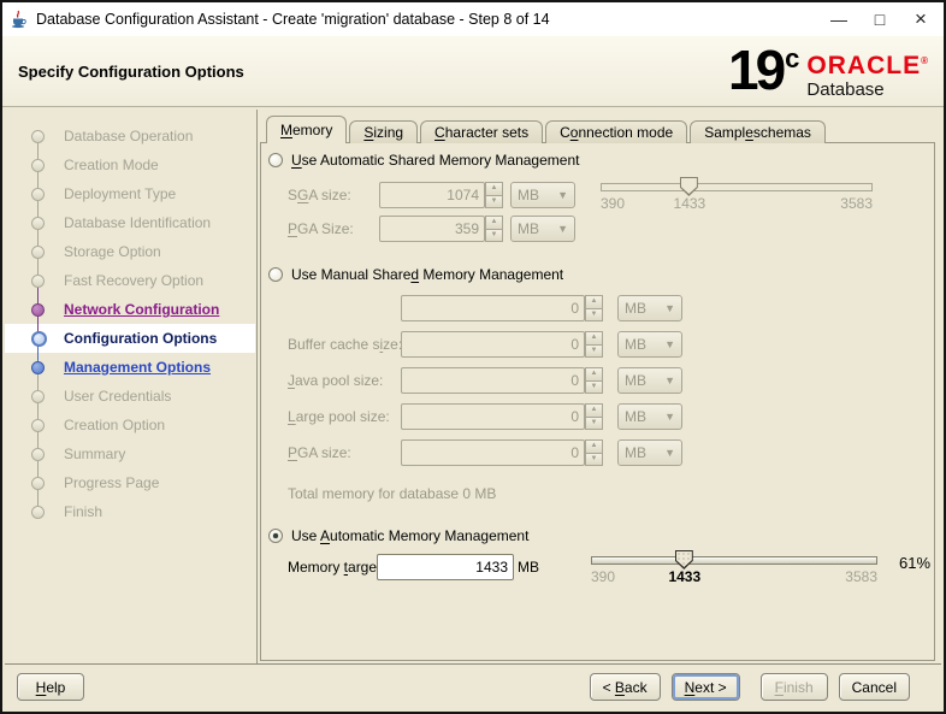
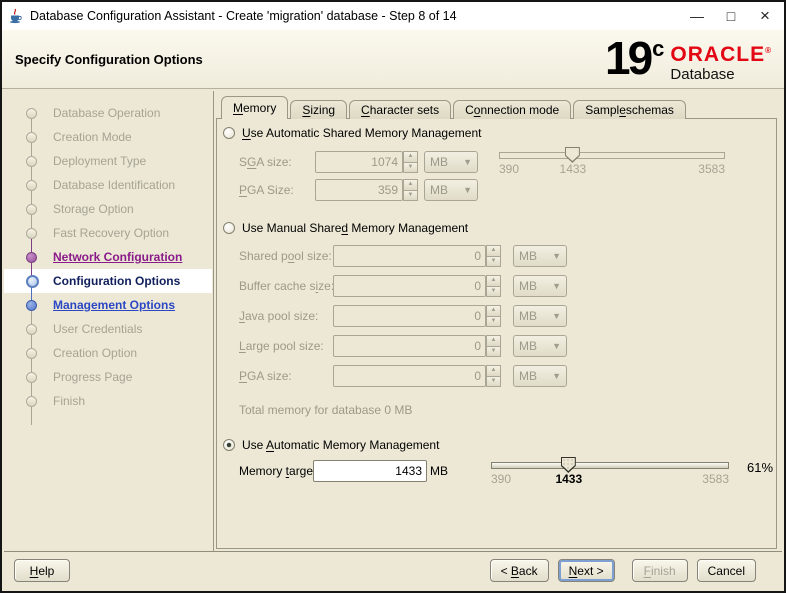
  Database Configuration Assistant - Create 'migration' database - Step 8 of 14
  —
  □
  ×
  Specify Configuration Options
  19
  c
  ORACLE®
  Database
  Database Operation
  Creation Mode
  Deployment Type
  Database Identification
  Storage Option
  Fast Recovery Option
  Network Configuration
  Configuration Options
  Management Options
  User Credentials
  Creation Option
- Summary
  Progress Page
  Finish
  M
  emory
  S
  izing
  C
  haracter sets
  C
  o
  nnection mode
  Sampl
  e
  schemas
  Use Automatic Shared Memory Management
  SGA size:
  1074
  MB
  ▼
  390
  1433
  3583
  PGA Size:
  359
  MB
  ▼
  Use Manual Shared Memory Management
+ Shared pool size:
  0
  MB
  ▼
  Buffer cache size
  0
  MB
  ▼
  Java pool size:
  0
  MB
  ▼
  Large pool size:
  0
  MB
  ▼
  PGA size:
  0
  MB
  ▼
  Total memory for database 0 MB
  Use Automatic Memory Management
  Memory targe
  1433
  MB
  390
  1433
  3583
  61%
  Help
  < Back
  Next >
  Finish
  Cancel
